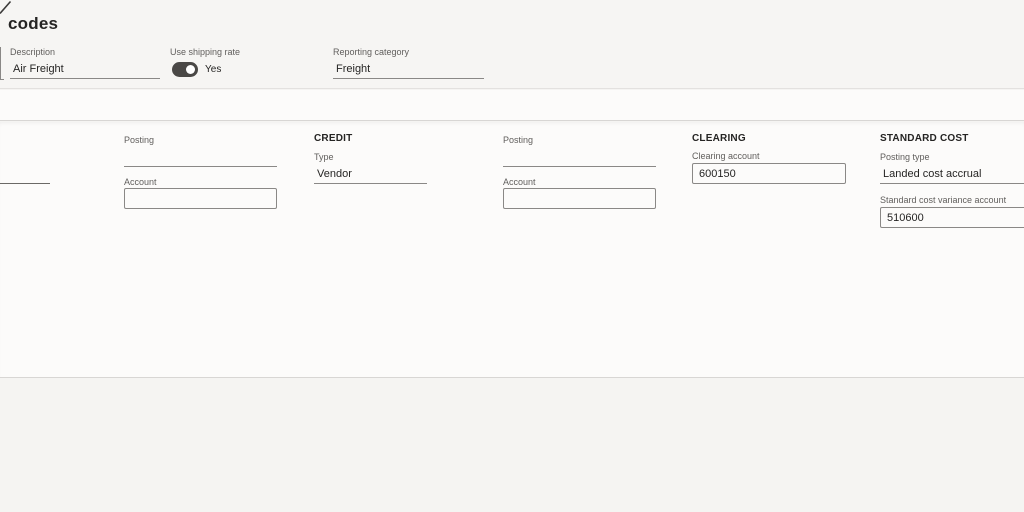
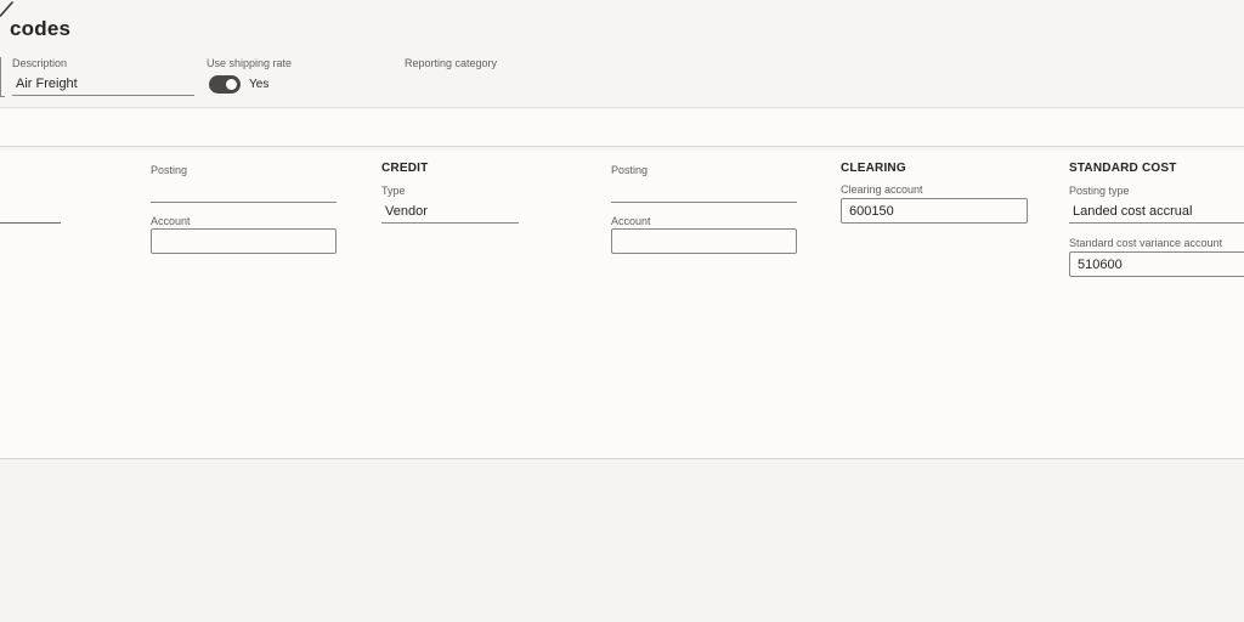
  codes
  Description
  Air Freight
  Use shipping rate
  Yes
  Reporting category
- Freight
  Posting
  Account
  CREDIT
  Type
  Vendor
  Posting
  Account
  CLEARING
  Clearing account
  600150
  STANDARD COST
  Posting type
  Landed cost accrual
  Standard cost variance account
  510600
